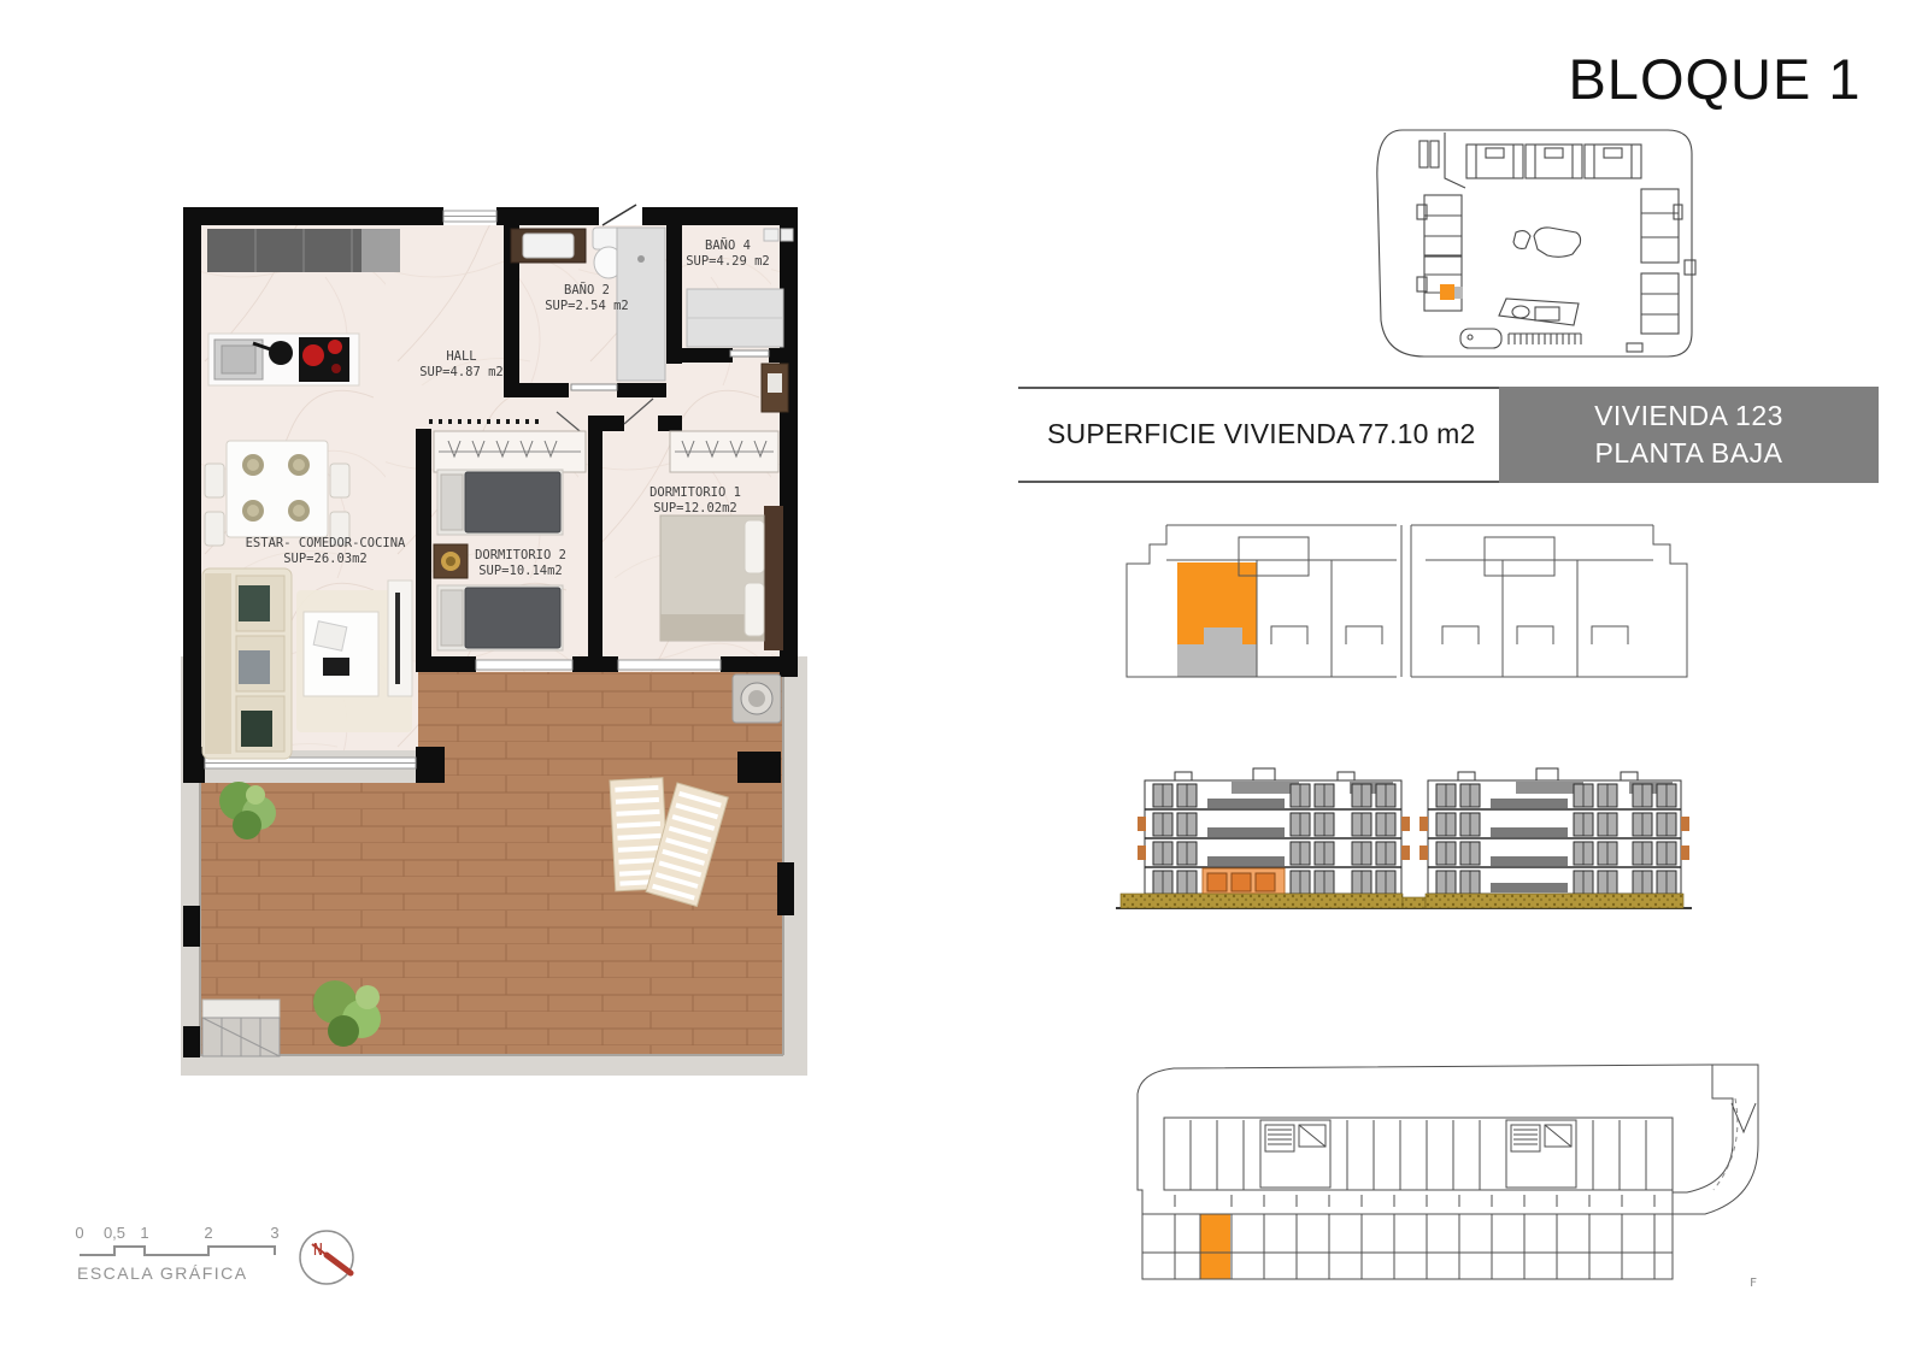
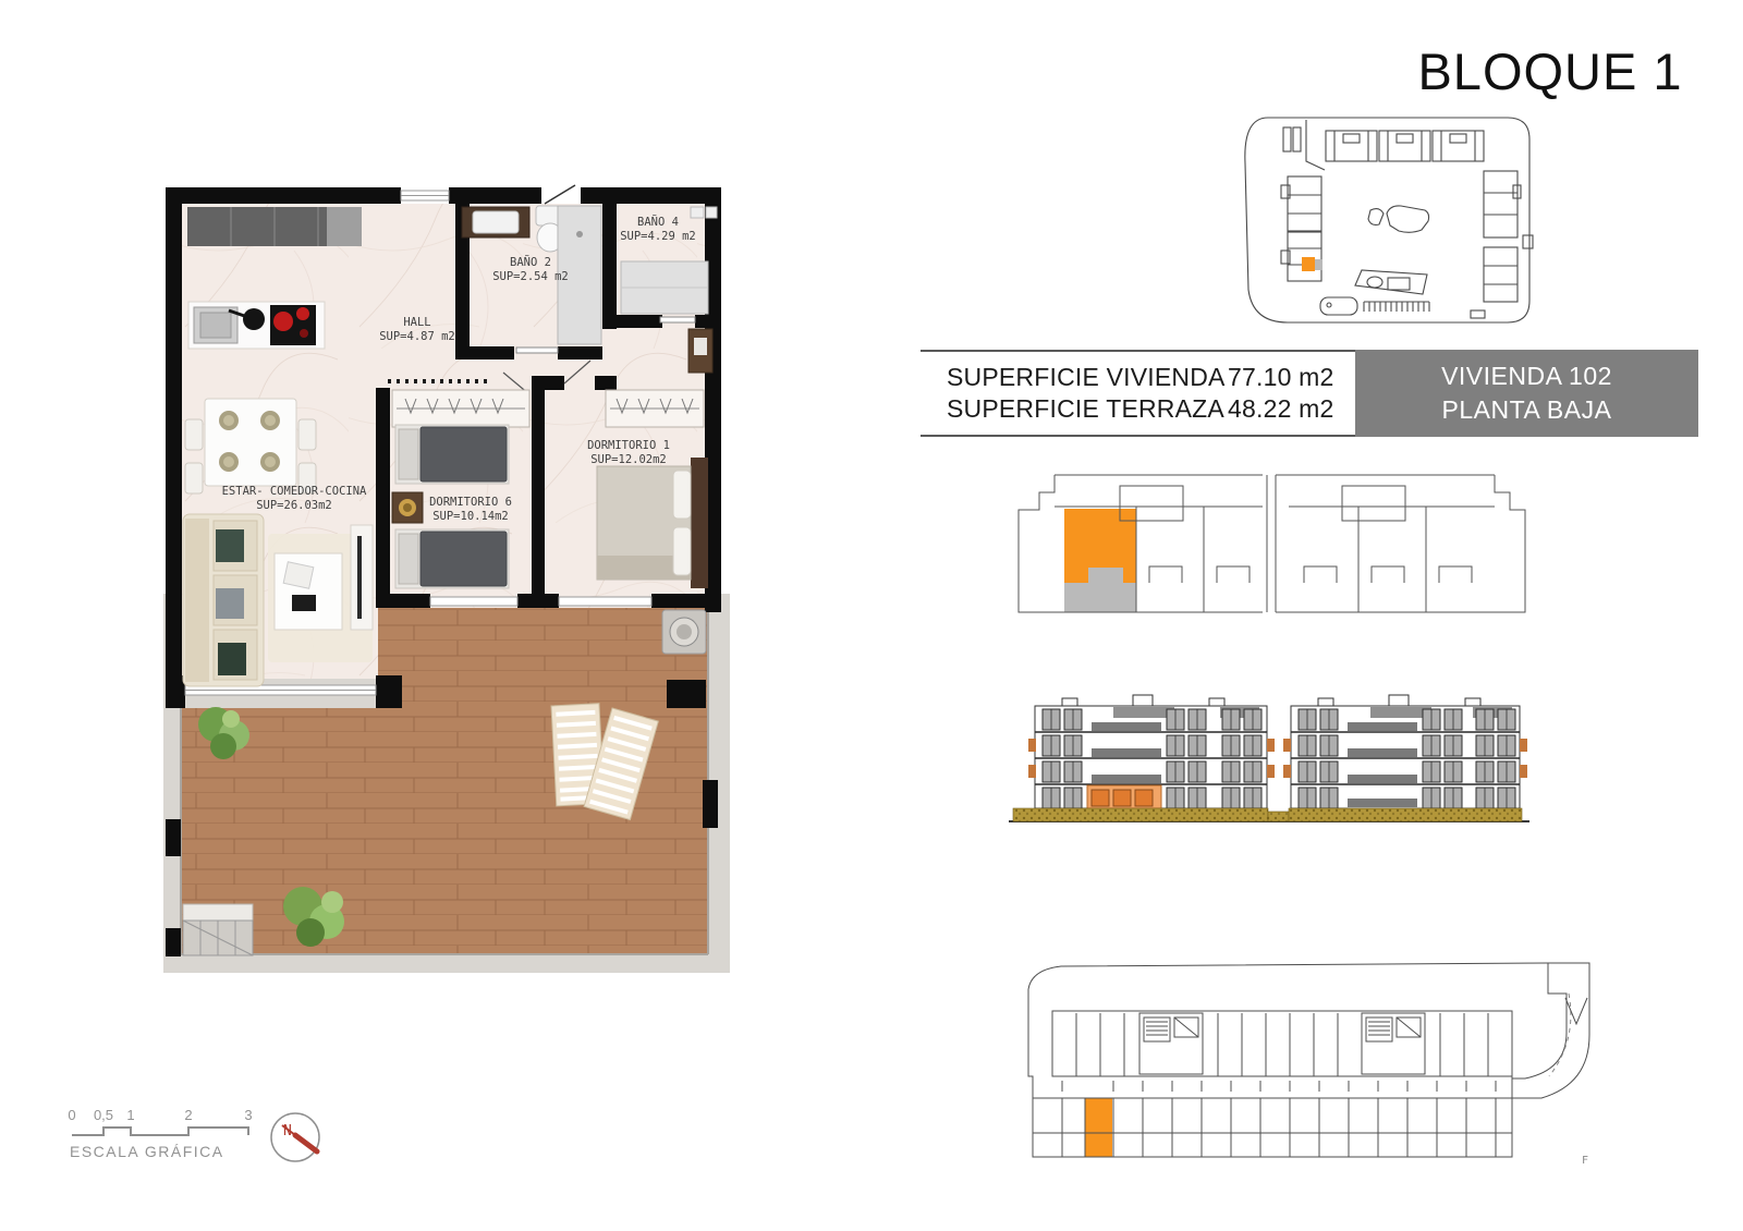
  BLOQUE 1
  SUPERFICIE VIVIENDA
  77.10 m2
+ SUPERFICIE TERRAZA
+ 48.22 m2
- VIVIENDA 123
+ VIVIENDA 102
  PLANTA BAJA
  HALL
  SUP=4.87 m2
  BAÑO 2
  SUP=2.54 m2
  BAÑO 4
  SUP=4.29 m2
  DORMITORIO 1
  SUP=12.02m2
- DORMITORIO 2
+ DORMITORIO 6
  SUP=10.14m2
  ESTAR- COMEDOR-COCINA
  SUP=26.03m2
  F
  0
  0,5
  1
  2
  3
  ESCALA GRÁFICA
  N
